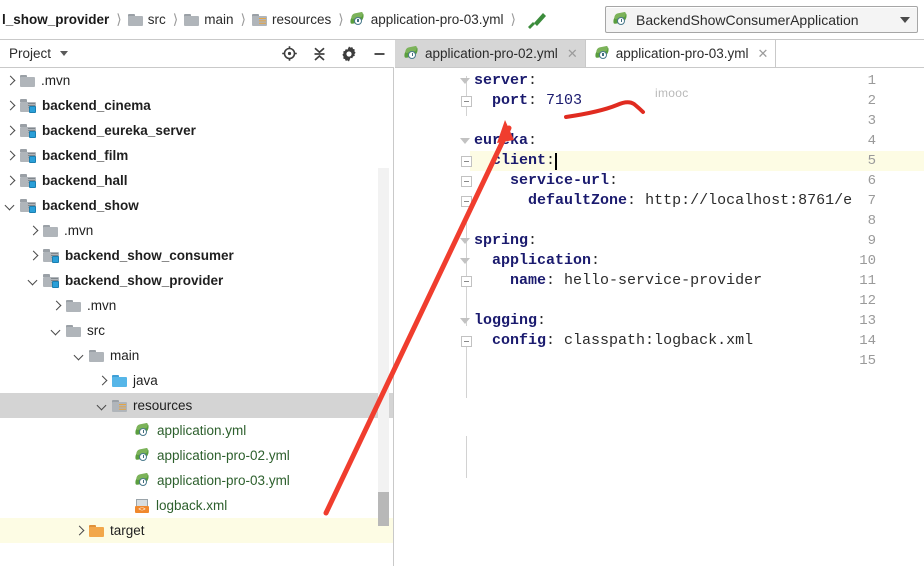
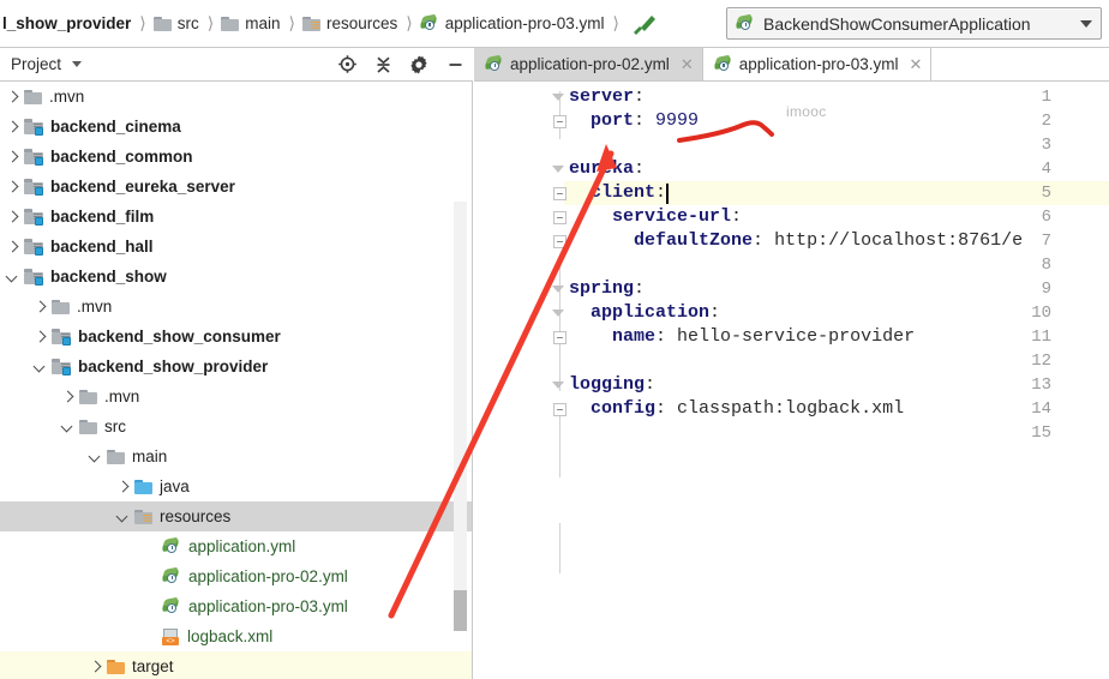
  l_show_provider
  ⟩
  src
  ⟩
  main
  ⟩
  resources
  ⟩
  application-pro-03.yml
  ⟩
  BackendShowConsumerApplication
  Project
  application-pro-02.yml
  ✕
  application-pro-03.yml
  ✕
  .mvn
  backend_cinema
+ backend_common
  backend_eureka_server
  backend_film
  backend_hall
  backend_show
  .mvn
  backend_show_consumer
  backend_show_provider
  .mvn
  src
  main
  java
  resources
  application.yml
  application-pro-02.yml
  application-pro-03.yml
  logback.xml
  target
  1
  2
  3
  4
  5
  6
  7
  8
  9
  10
  11
  12
  13
  14
  15
  server:
- port: 7103
+ port: 9999
  eurka:
  client:
  service-url:
  defaultZone: http://localhost:8761/e
  spring:
  application:
  name: hello-service-provider
  logging:
  config: classpath:logback.xml
  imooc
